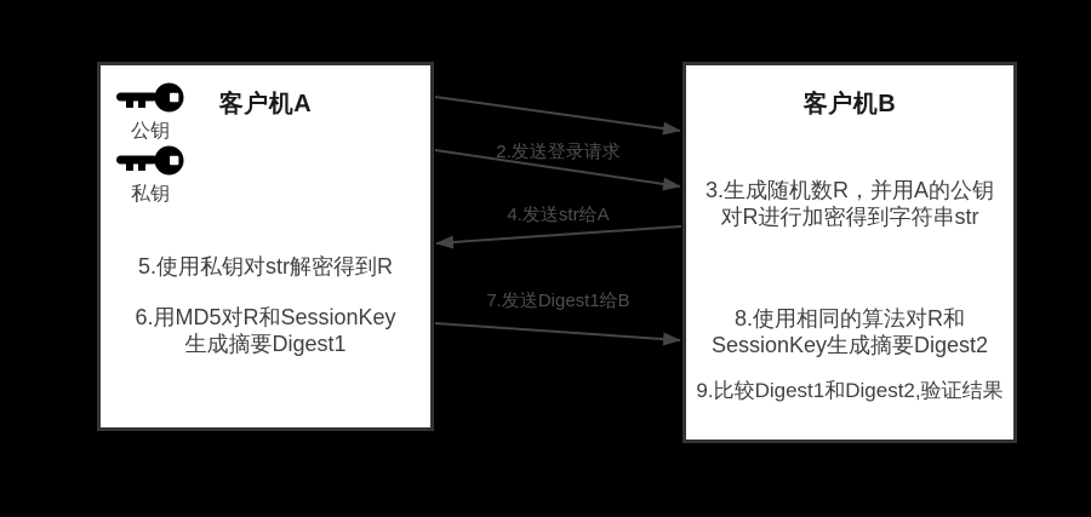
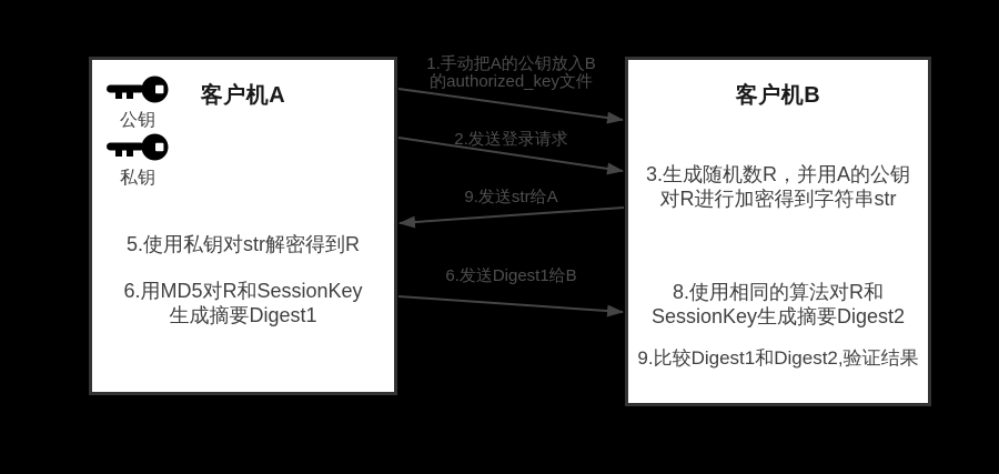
  客户机A
  公钥
  私钥
  5.使用私钥对str解密得到R
  6.用MD5对R和SessionKey
  生成摘要Digest1
  客户机B
  3.生成随机数R，并用A的公钥
  对R进行加密得到字符串str
  8.使用相同的算法对R和
  SessionKey生成摘要Digest2
  9.比较Digest1和Digest2,验证结果
+ 1.手动把A的公钥放入B
+ 的authorized_key文件
  2.发送登录请求
- 4.发送str给A
+ 9.发送str给A
- 7.发送Digest1给B
+ 6.发送Digest1给B
